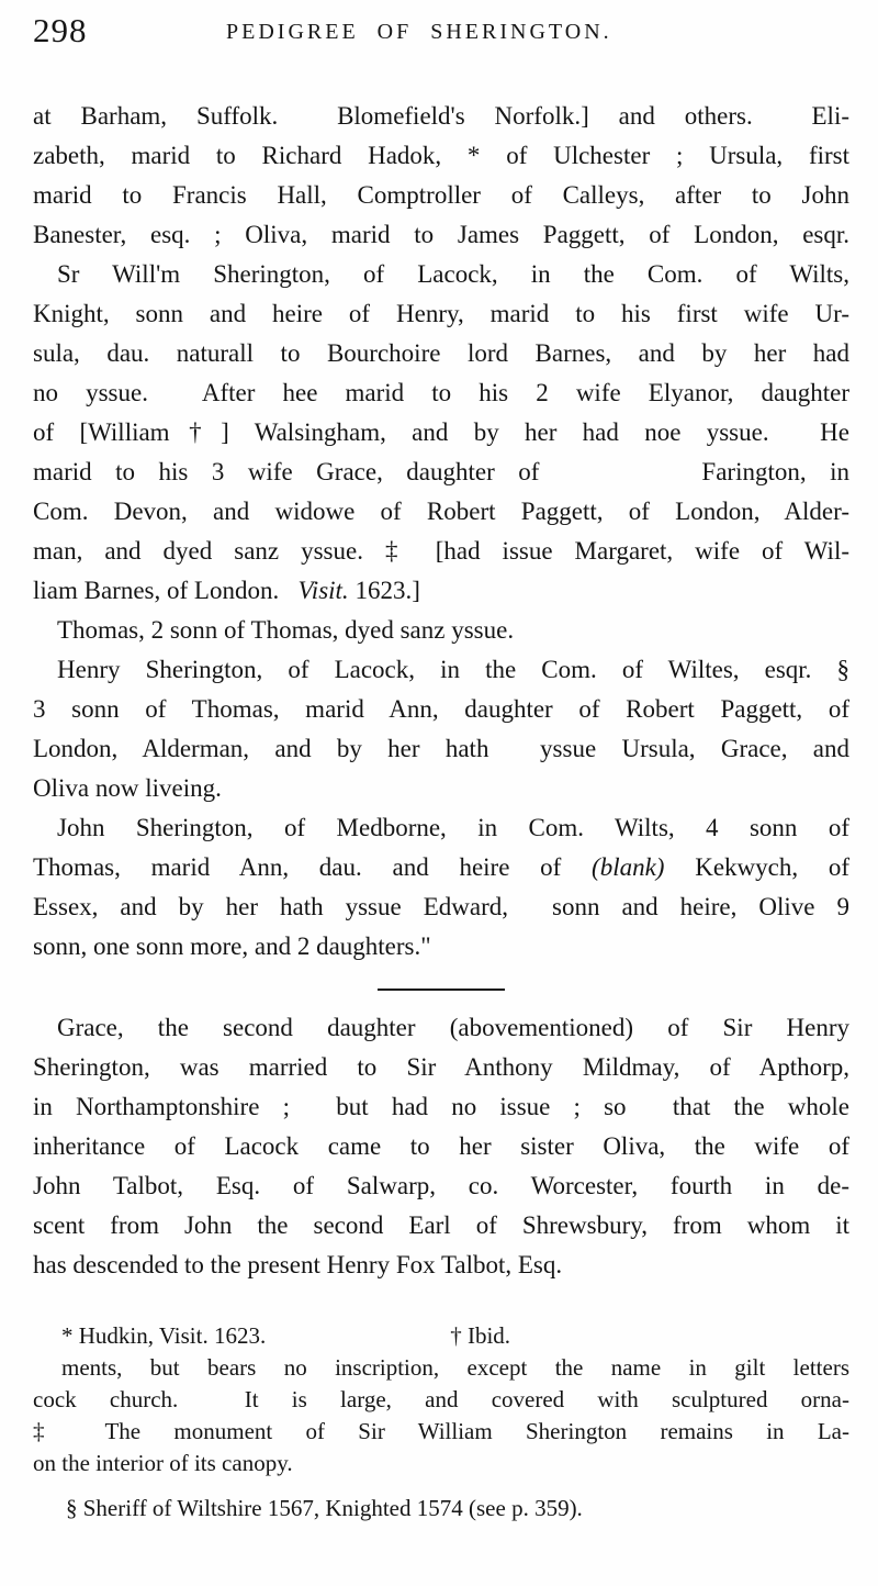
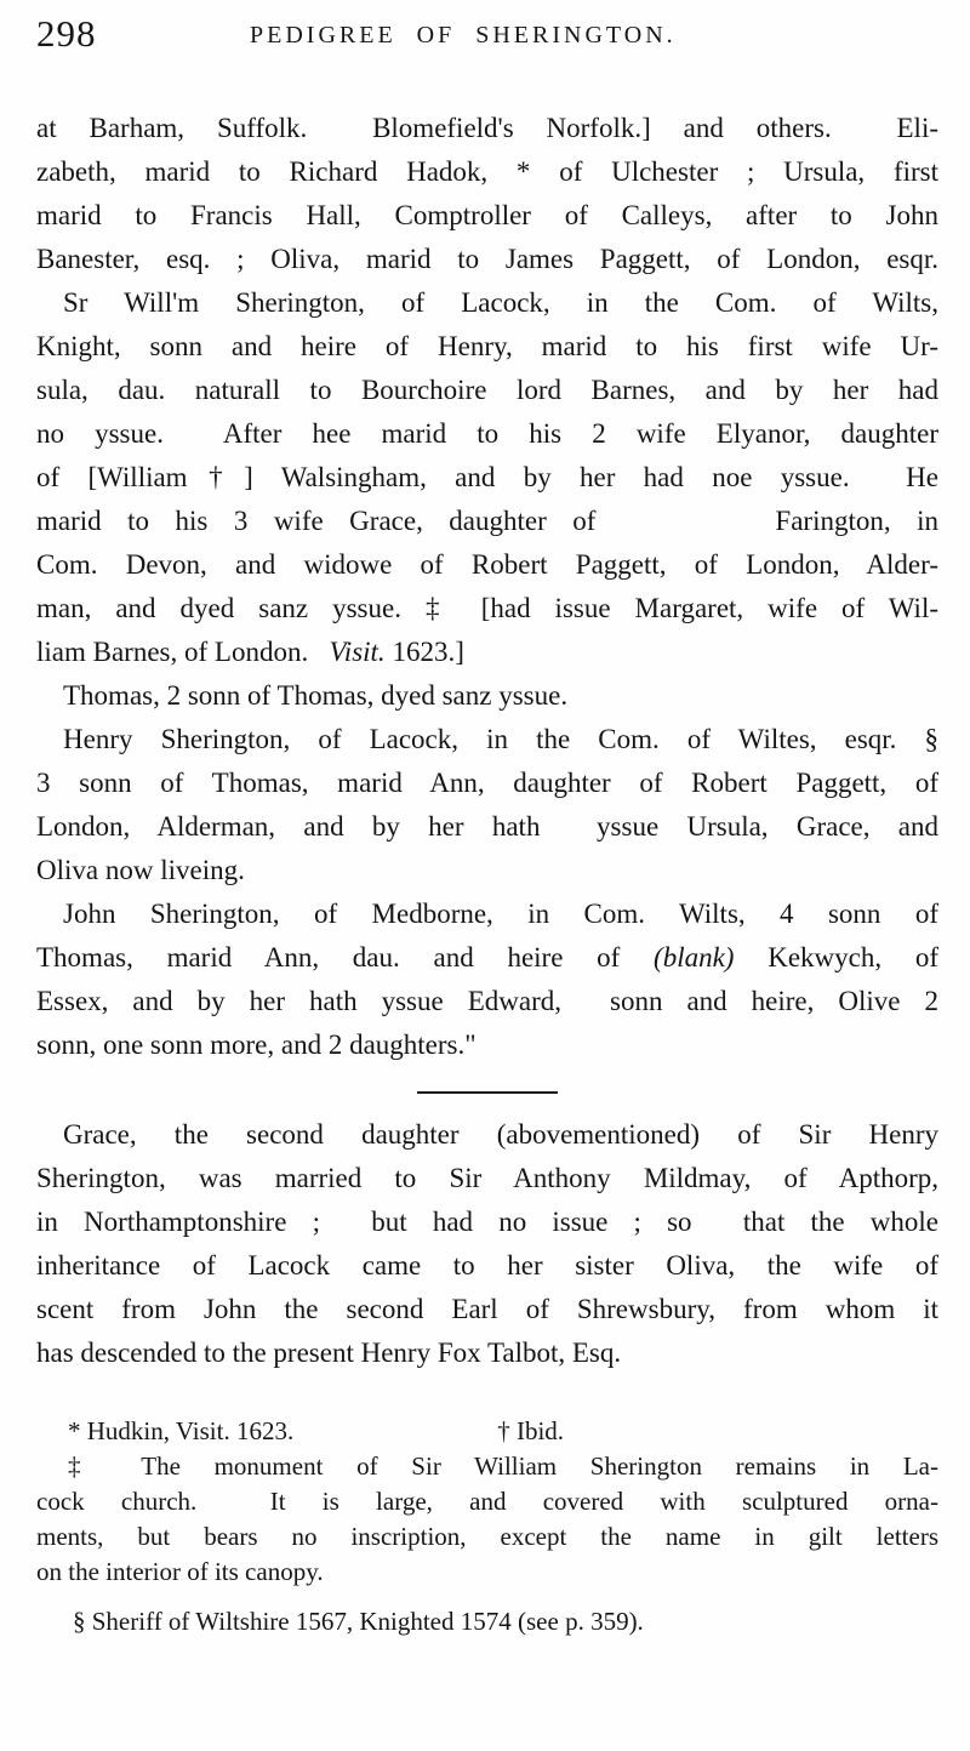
  298
  PEDIGREE OF SHERINGTON.
  at Barham, Suffolk. Blomefield's Norfolk.] and others. Eli-
  zabeth, marid to Richard Hadok, * of Ulchester ; Ursula, first
  marid to Francis Hall, Comptroller of Calleys, after to John
  Banester, esq. ; Oliva, marid to James Paggett, of London, esqr.
  Sr Will'm Sherington, of Lacock, in the Com. of Wilts,
  Knight, sonn and heire of Henry, marid to his first wife Ur-
  sula, dau. naturall to Bourchoire lord Barnes, and by her had
  no yssue. After hee marid to his 2 wife Elyanor, daughter
  of [William†] Walsingham, and by her had noe yssue. He
  marid to his 3 wife Grace, daughter of Farington, in
  Com. Devon, and widowe of Robert Paggett, of London, Alder-
  man, and dyed sanz yssue. ‡ [had issue Margaret, wife of Wil-
  liam Barnes, of London. Visit. 1623.]
  Thomas, 2 sonn of Thomas, dyed sanz yssue.
  Henry Sherington, of Lacock, in the Com. of Wiltes, esqr. §
  3 sonn of Thomas, marid Ann, daughter of Robert Paggett, of
  London, Alderman, and by her hath yssue Ursula, Grace, and
  Oliva now liveing.
  John Sherington, of Medborne, in Com. Wilts, 4 sonn of
  Thomas, marid Ann, dau. and heire of (blank) Kekwych, of
- Essex, and by her hath yssue Edward, sonn and heire, Olive 9
+ Essex, and by her hath yssue Edward, sonn and heire, Olive 2
  sonn, one sonn more, and 2 daughters."
  Grace, the second daughter (abovementioned) of Sir Henry
  Sherington, was married to Sir Anthony Mildmay, of Apthorp,
  in Northamptonshire ; but had no issue ; so that the whole
  inheritance of Lacock came to her sister Oliva, the wife of
- John Talbot, Esq. of Salwarp, co. Worcester, fourth in de-
  scent from John the second Earl of Shrewsbury, from whom it
  has descended to the present Henry Fox Talbot, Esq.
  * Hudkin, Visit. 1623. † Ibid.
- ments, but bears no inscription, except the name in gilt letters
+ ‡ The monument of Sir William Sherington remains in La-
  cock church. It is large, and covered with sculptured orna-
- ‡ The monument of Sir William Sherington remains in La-
+ ments, but bears no inscription, except the name in gilt letters
  on the interior of its canopy.
  § Sheriff of Wiltshire 1567, Knighted 1574 (see p. 359).
